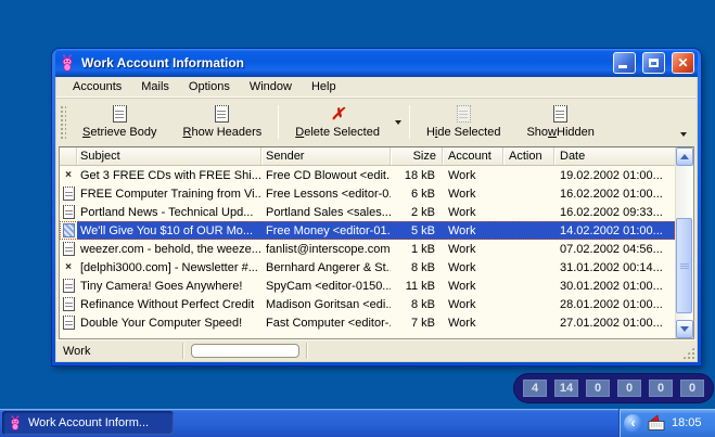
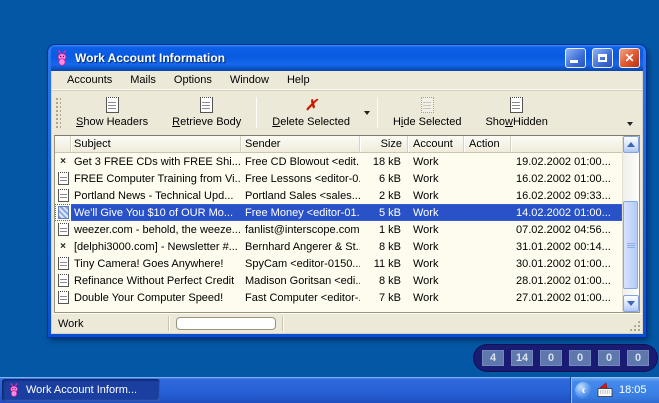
  Work Account Information
  ✕
  Accounts
  Mails
  Options
  Window
  Help
  S
- etrieve Body
+ how Headers
  R
- how Headers
+ etrieve Body
  ✗
  D
  elete Selected
  H
  i
  de Selected
  Sho
  w
  Hidden
  Subject
  Sender
  Size
  Account
  Action
- Date
  ×
  Get 3 FREE CDs with FREE Shi...
  Free CD Blowout <edit.
  18 kB
  Work
  19.02.2002 01:00...
  FREE Computer Training from Vi..
  Free Lessons <editor-0.
  6 kB
  Work
  16.02.2002 01:00...
  Portland News - Technical Upd...
  Portland Sales <sales...
  2 kB
  Work
  16.02.2002 09:33...
  We'll Give You $10 of OUR Mo...
  Free Money <editor-01.
  5 kB
  Work
  14.02.2002 01:00...
  weezer.com - behold, the weeze...
  fanlist@interscope.com
  1 kB
  Work
  07.02.2002 04:56...
  ×
  [delphi3000.com] - Newsletter #...
  Bernhard Angerer & St.
  8 kB
  Work
  31.01.2002 00:14...
  Tiny Camera! Goes Anywhere!
  SpyCam <editor-0150...
  11 kB
  Work
  30.01.2002 01:00...
  Refinance Without Perfect Credit
  Madison Goritsan <edi..
  8 kB
  Work
  28.01.2002 01:00...
  Double Your Computer Speed!
  Fast Computer <editor-.
  7 kB
  Work
  27.01.2002 01:00...
  Work
  4
  14
  0
  0
  0
  0
  Work Account Inform...
  ‹
  18:05
